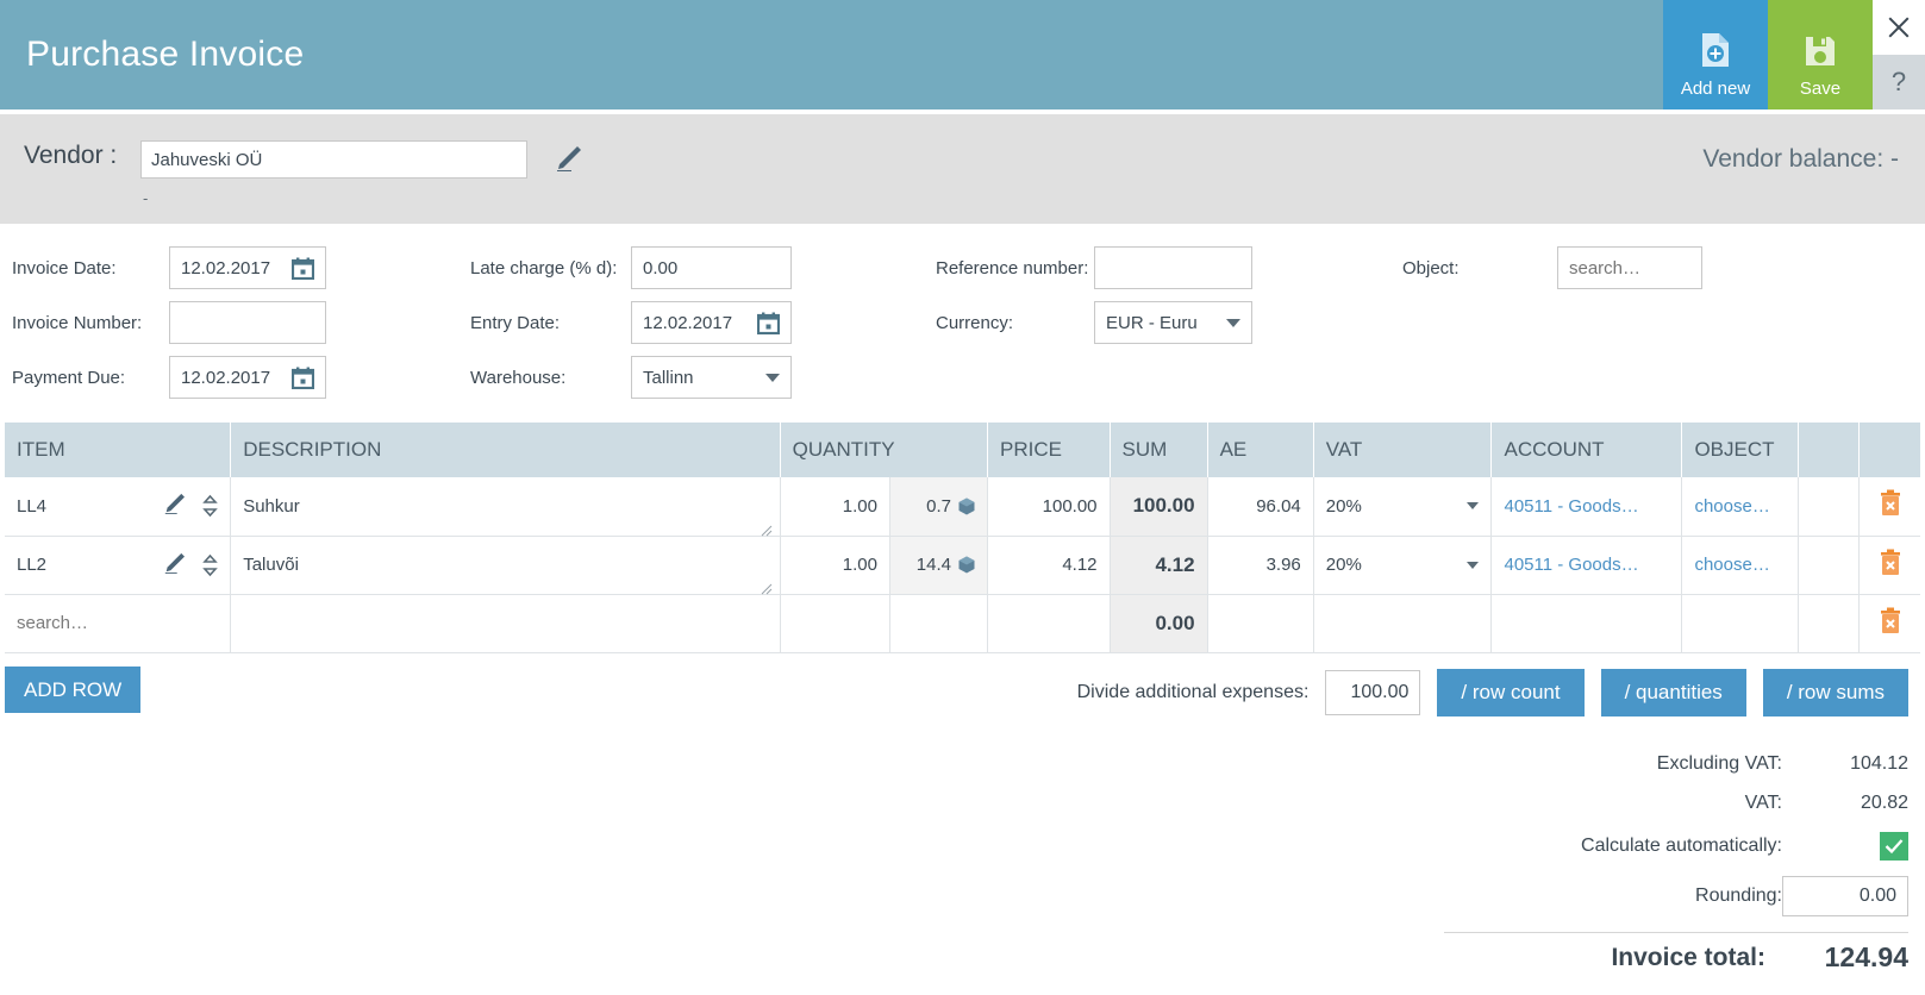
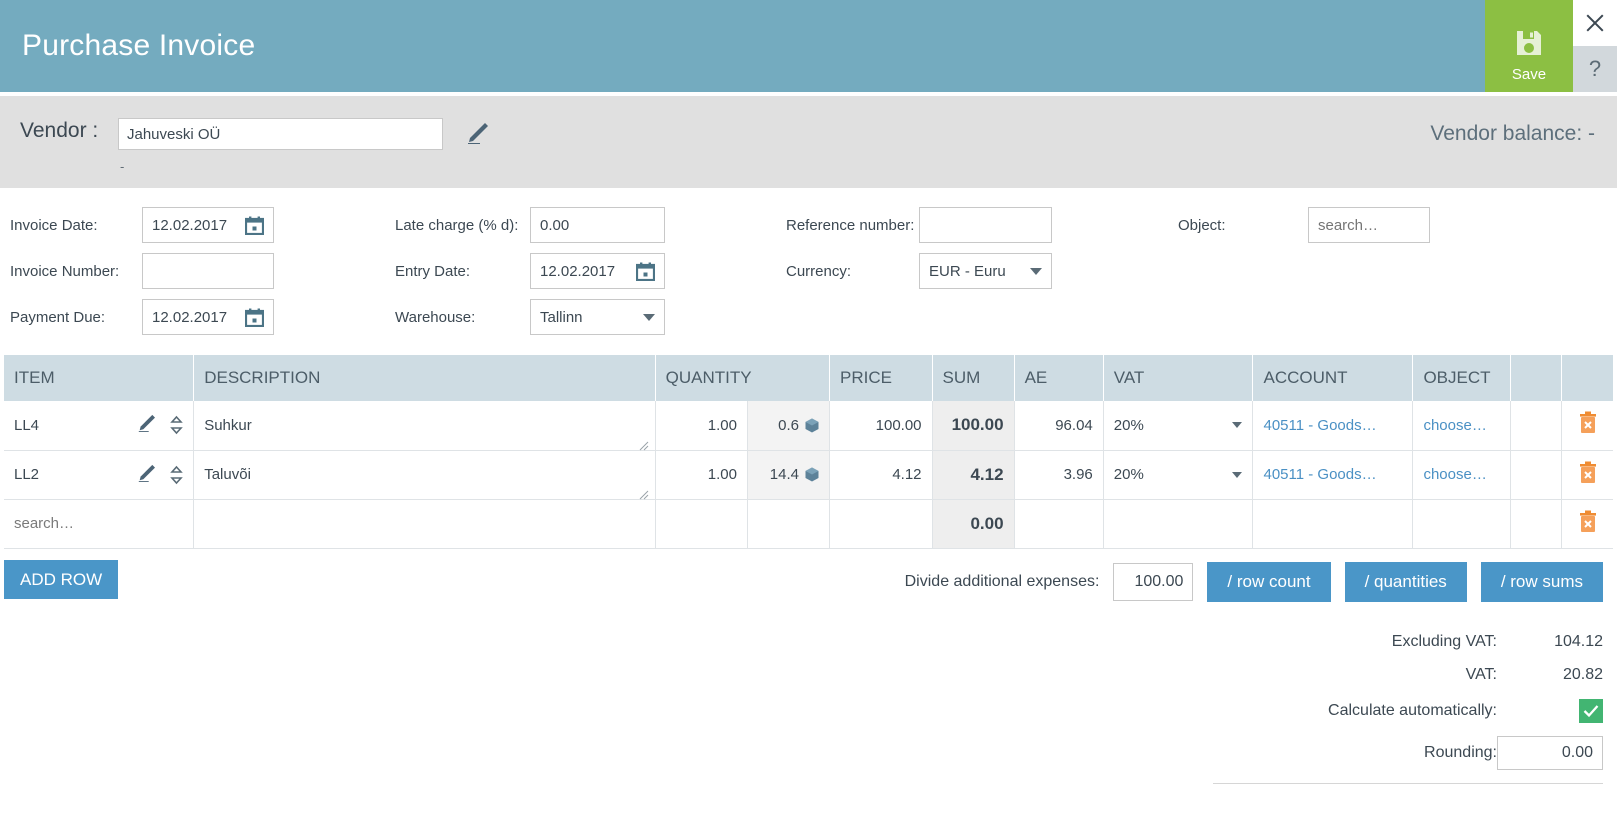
  Purchase Invoice
- Add new
  Save
  ?
  Vendor :
  Jahuveski OÜ
  -
  Vendor balance: -
  Invoice Date:
  12.02.2017
  Invoice Number:
  Payment Due:
  12.02.2017
  Late charge (% d):
  0.00
  Entry Date:
  12.02.2017
  Warehouse:
  Tallinn
  Reference number:
  Currency:
  EUR - Euru
  Object:
  search…
  ITEM	DESCRIPTION	QUANTITY	PRICE	SUM	AE	VAT	ACCOUNT	OBJECT
- LL4	Suhkur	1.00	0.7	100.00	100.00	96.04	20%	40511 - Goods…	choose…
+ LL4	Suhkur	1.00	0.6	100.00	100.00	96.04	20%	40511 - Goods…	choose…
  LL2	Taluvõi	1.00	14.4	4.12	4.12	3.96	20%	40511 - Goods…	choose…
  search…					0.00
  ADD ROW
  Divide additional expenses:
  100.00
  / row count
  / quantities
  / row sums
  Excluding VAT:
  104.12
  VAT:
  20.82
  Calculate automatically:
  Rounding:
  0.00
- Invoice total:
- 124.94
